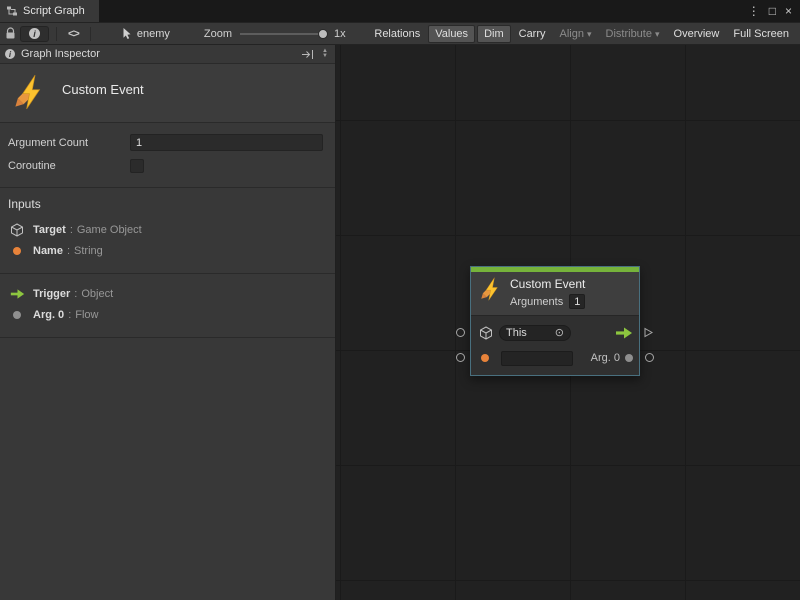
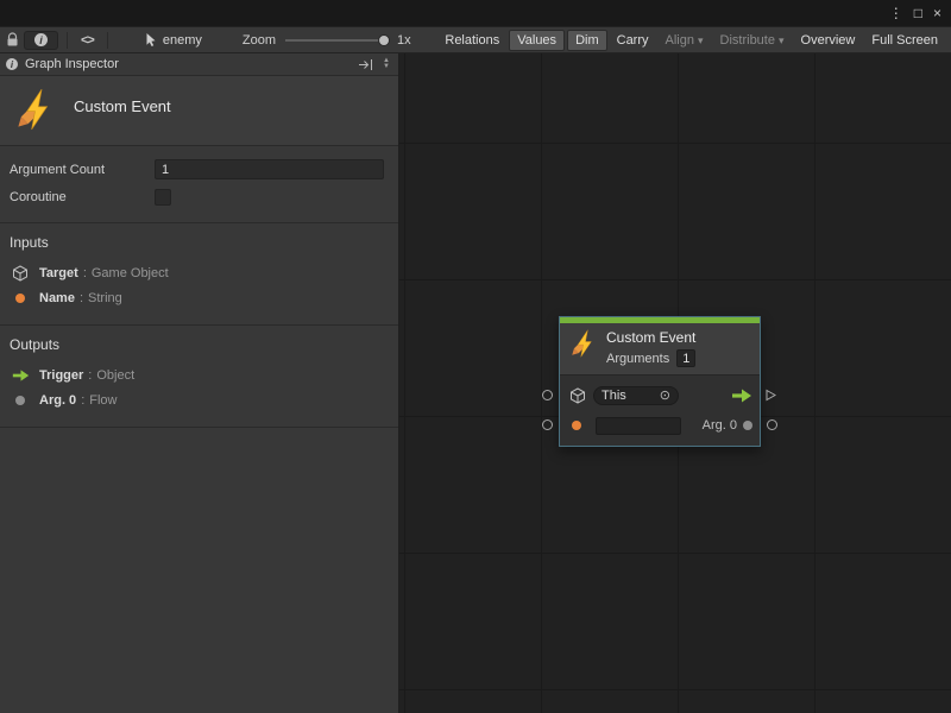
- Script Graph
  ⋮
  □
  ×
  i
  <>
  enemy
  Zoom
  1x
  Relations
  Values
  Dim
  Carry
  Align
  ▾
  Distribute
  ▾
  Overview
  Full Screen
  i
  Graph Inspector
  Custom Event
  Argument Count
  1
  Coroutine
  Inputs
  Target
  :
  Game Object
  Name
  :
  String
+ Outputs
  Trigger
  :
  Object
  Arg. 0
  :
  Flow
  Custom Event
  Arguments
  1
  This
  ⊙
  Arg. 0
